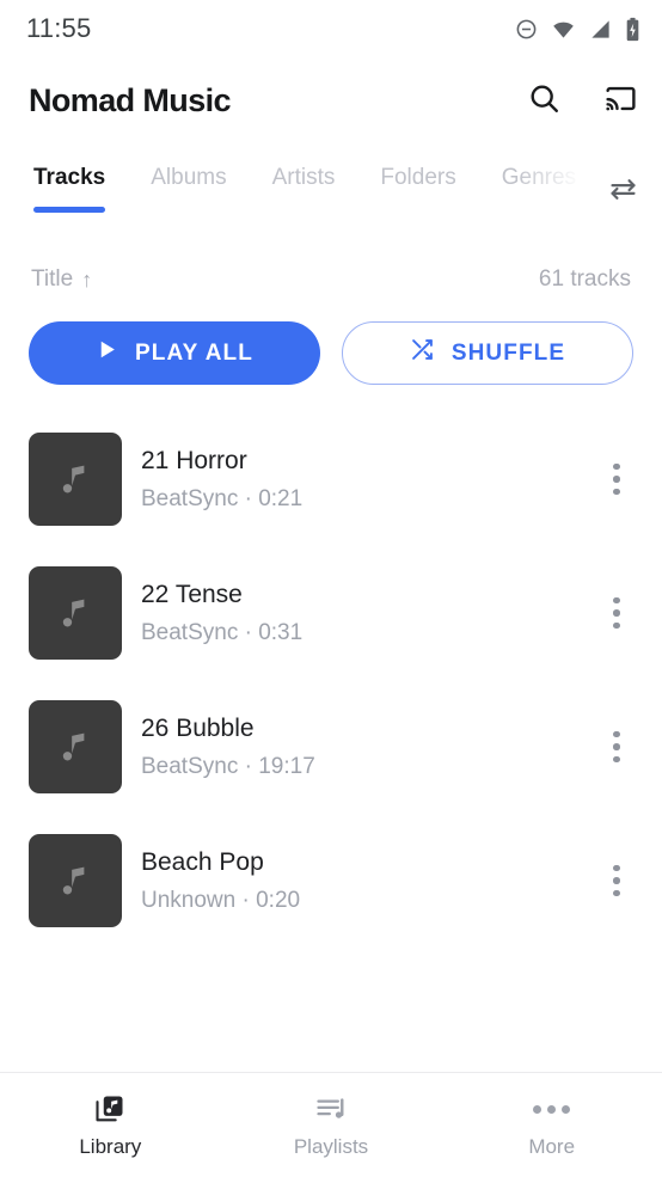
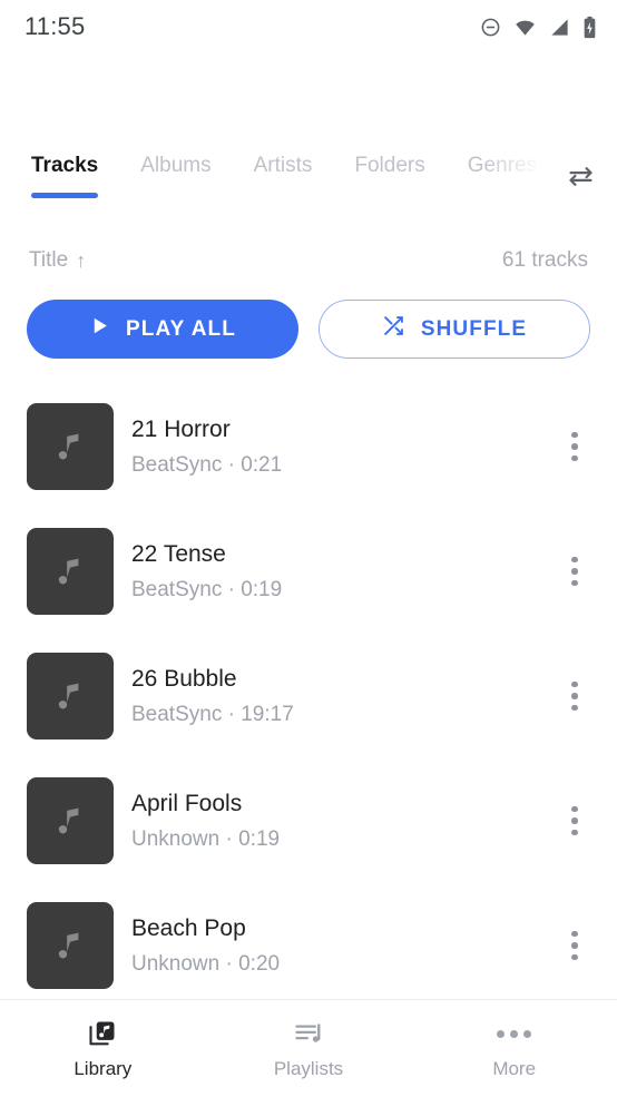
  11:55
- Nomad Music
  Tracks
  Albums
  Artists
  Folders
  Genres
  Title
  ↑
  61 tracks
  PLAY ALL
  SHUFFLE
  21 Horror
  BeatSync · 0:21
  22 Tense
- BeatSync · 0:31
+ BeatSync · 0:19
  26 Bubble
  BeatSync · 19:17
+ April Fools
+ Unknown · 0:19
  Beach Pop
  Unknown · 0:20
  Library
  Playlists
  More
